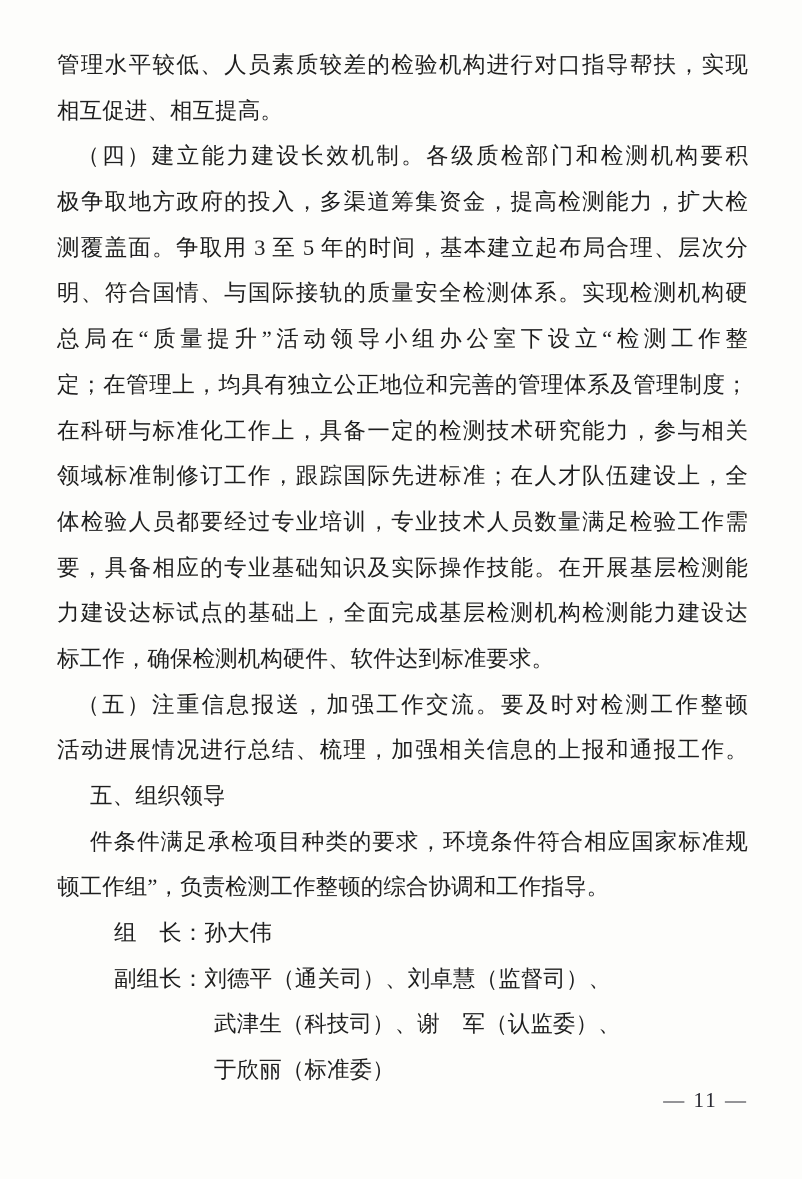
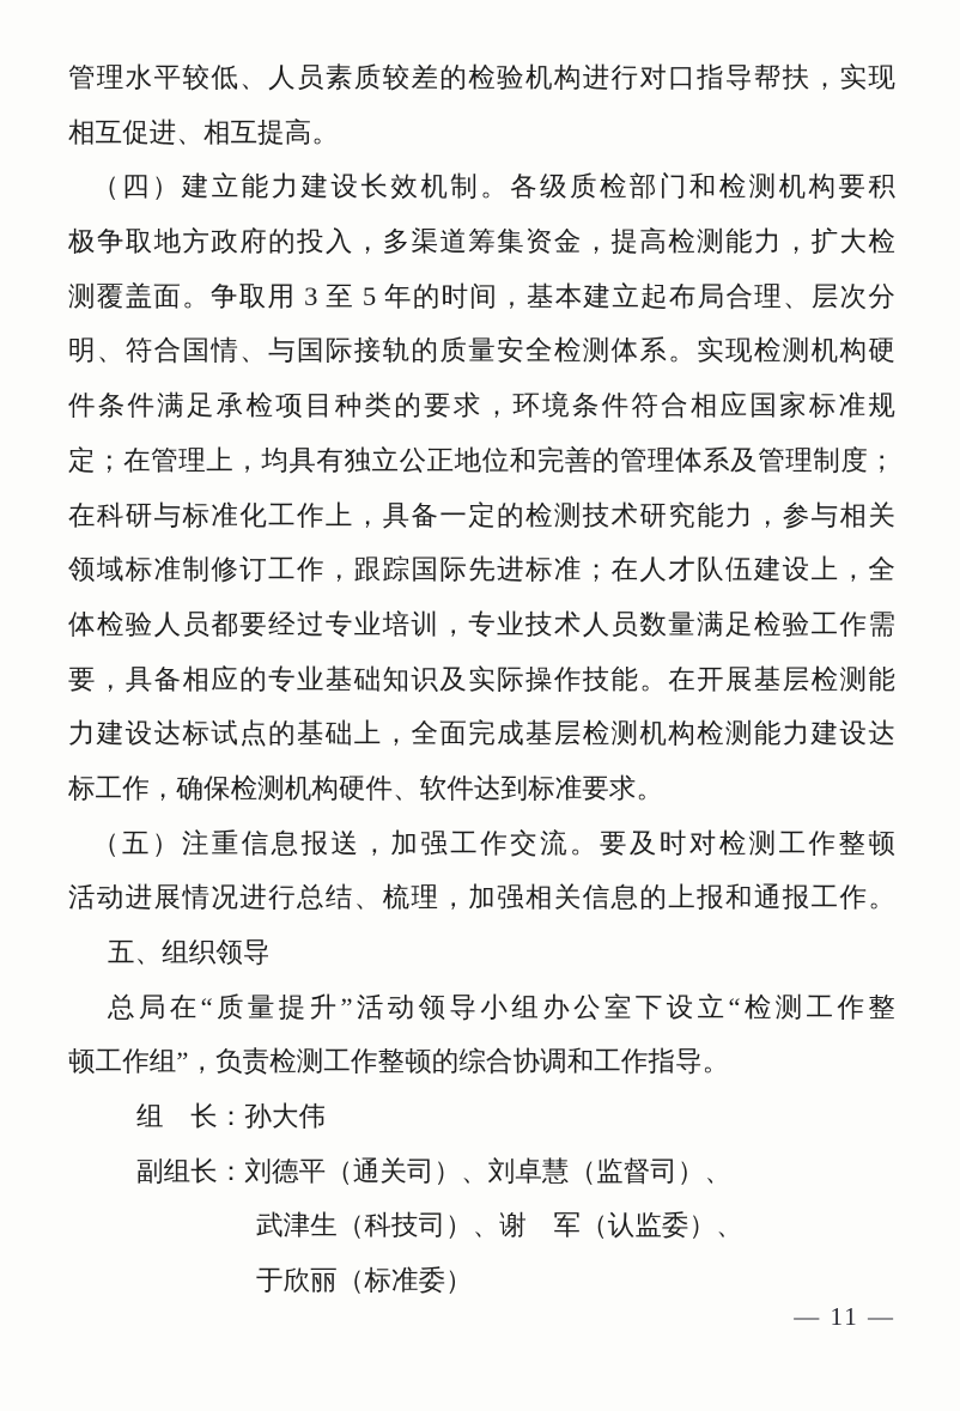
  管理水平较低、人员素质较差的检验机构进行对口指导帮扶，实现
  相互促进、相互提高。
  （四）建立能力建设长效机制。各级质检部门和检测机构要积
  极争取地方政府的投入，多渠道筹集资金，提高检测能力，扩大检
  测覆盖面。争取用 3 至 5 年的时间，基本建立起布局合理、层次分
  明、符合国情、与国际接轨的质量安全检测体系。实现检测机构硬
- 总局在“质量提升”活动领导小组办公室下设立“检测工作整
+ 件条件满足承检项目种类的要求，环境条件符合相应国家标准规
  定；在管理上，均具有独立公正地位和完善的管理体系及管理制度；
  在科研与标准化工作上，具备一定的检测技术研究能力，参与相关
  领域标准制修订工作，跟踪国际先进标准；在人才队伍建设上，全
  体检验人员都要经过专业培训，专业技术人员数量满足检验工作需
  要，具备相应的专业基础知识及实际操作技能。在开展基层检测能
  力建设达标试点的基础上，全面完成基层检测机构检测能力建设达
  标工作，确保检测机构硬件、软件达到标准要求。
  （五）注重信息报送，加强工作交流。要及时对检测工作整顿
  活动进展情况进行总结、梳理，加强相关信息的上报和通报工作。
  五、组织领导
- 件条件满足承检项目种类的要求，环境条件符合相应国家标准规
+ 总局在“质量提升”活动领导小组办公室下设立“检测工作整
  顿工作组”，负责检测工作整顿的综合协调和工作指导。
  组 长：孙大伟
  副组长：刘德平（通关司）、刘卓慧（监督司）、
  武津生（科技司）、谢 军（认监委）、
  于欣丽（标准委）
  — 11 —
